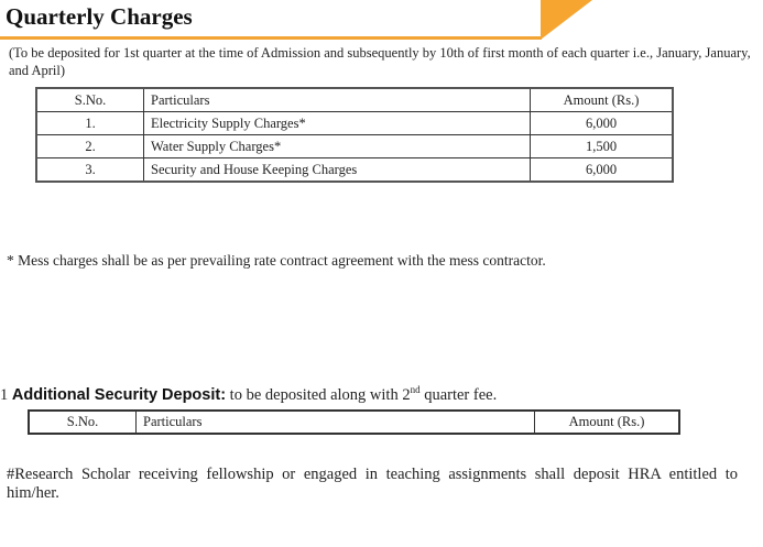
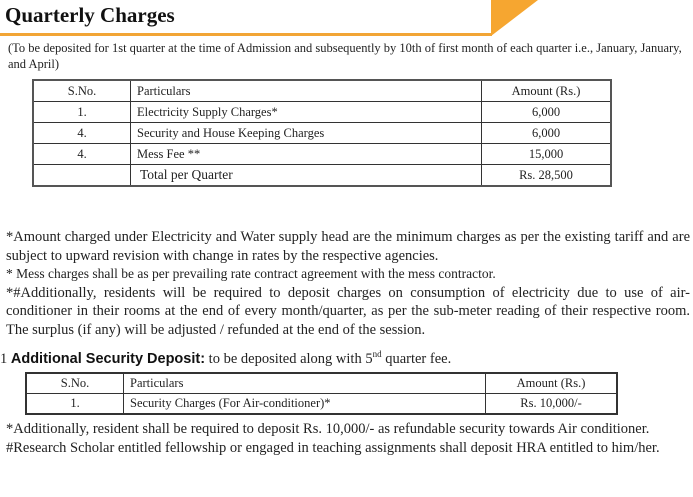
  Quarterly Charges
  (To be deposited for 1st quarter at the time of Admission and subsequently by 10th of first month of each quarter i.e., January, January, and April)
  S.No.	Particulars	Amount (Rs.)
  1.	Electricity Supply Charges*	6,000
- 2.	Water Supply Charges*	1,500
- 3.	Security and House Keeping Charges	6,000
+ 4.	Security and House Keeping Charges	6,000
+ 4.	Mess Fee **	15,000
+ 	Total per Quarter	Rs. 28,500
+ *Amount charged under Electricity and Water supply head are the minimum charges as per the existing tariff and are subject to upward revision with change in rates by the respective agencies.
  * Mess charges shall be as per prevailing rate contract agreement with the mess contractor.
+ *#Additionally, residents will be required to deposit charges on consumption of electricity due to use of air-conditioner in their rooms at the end of every month/quarter, as per the sub-meter reading of their respective room. The surplus (if any) will be adjusted / refunded at the end of the session.
- 1 Additional Security Deposit: to be deposited along with 2nd quarter fee.
+ 1 Additional Security Deposit: to be deposited along with 5nd quarter fee.
  S.No.	Particulars	Amount (Rs.)
+ 1.	Security Charges (For Air-conditioner)*	Rs. 10,000/-
+ *Additionally, resident shall be required to deposit Rs. 10,000/- as refundable security towards Air conditioner.
- #Research Scholar receiving fellowship or engaged in teaching assignments shall deposit HRA entitled to him/her.
+ #Research Scholar entitled fellowship or engaged in teaching assignments shall deposit HRA entitled to him/her.
